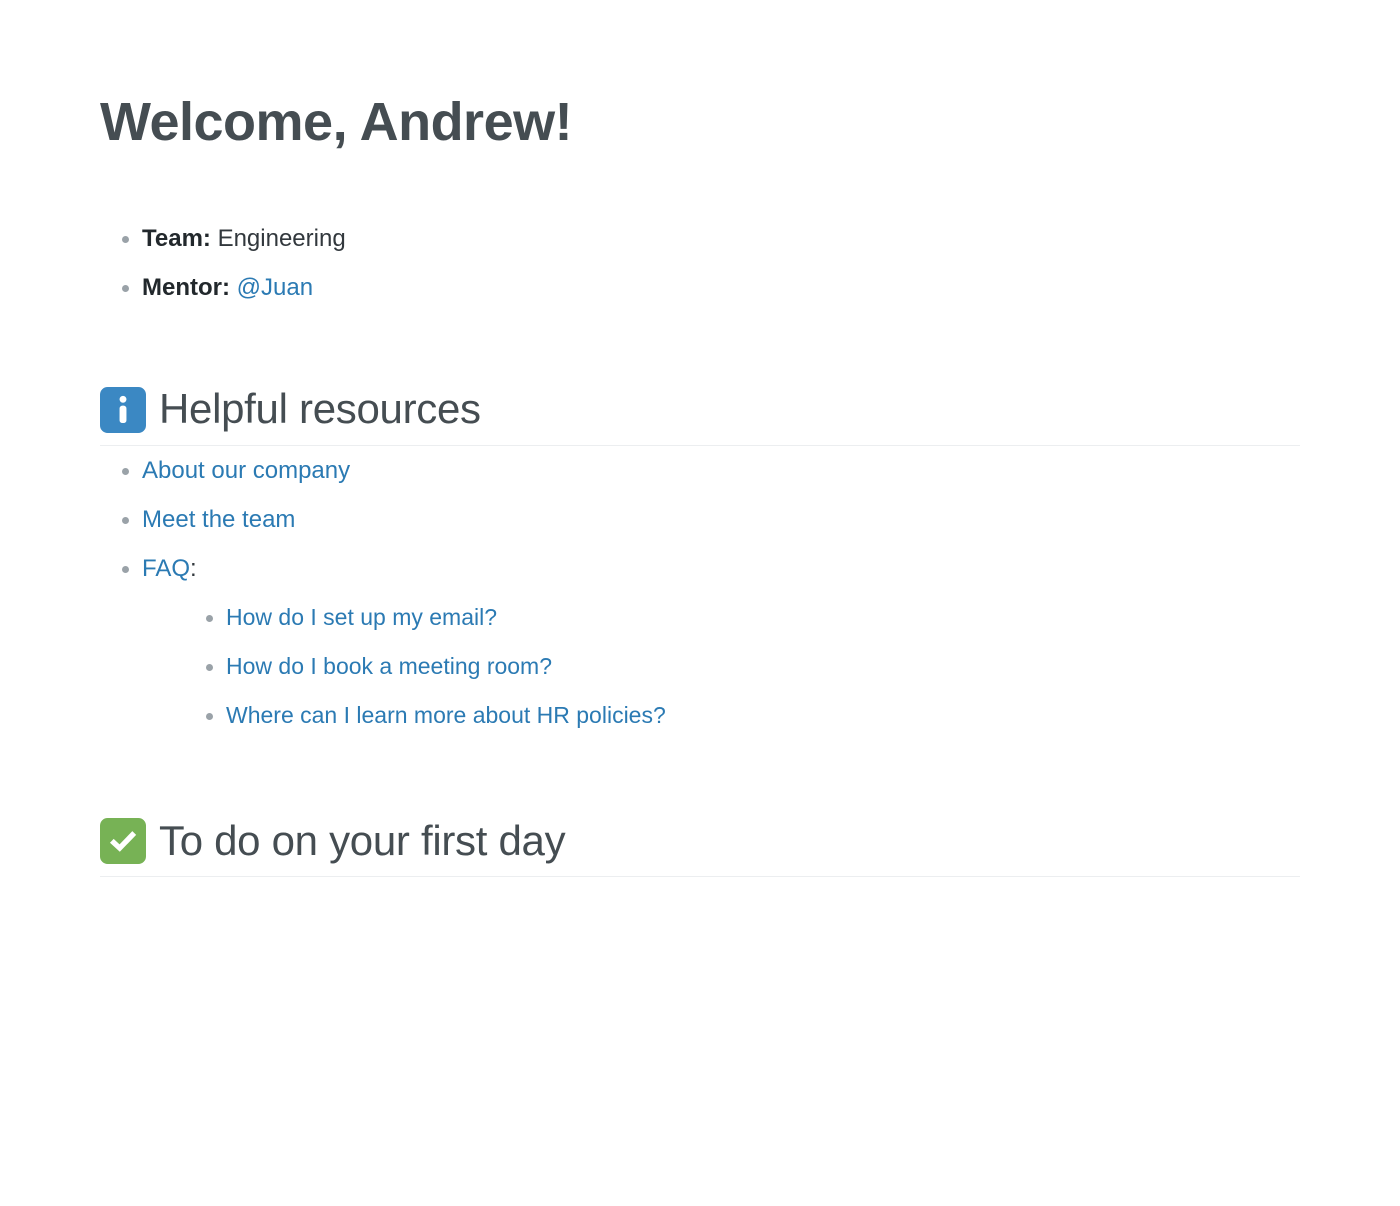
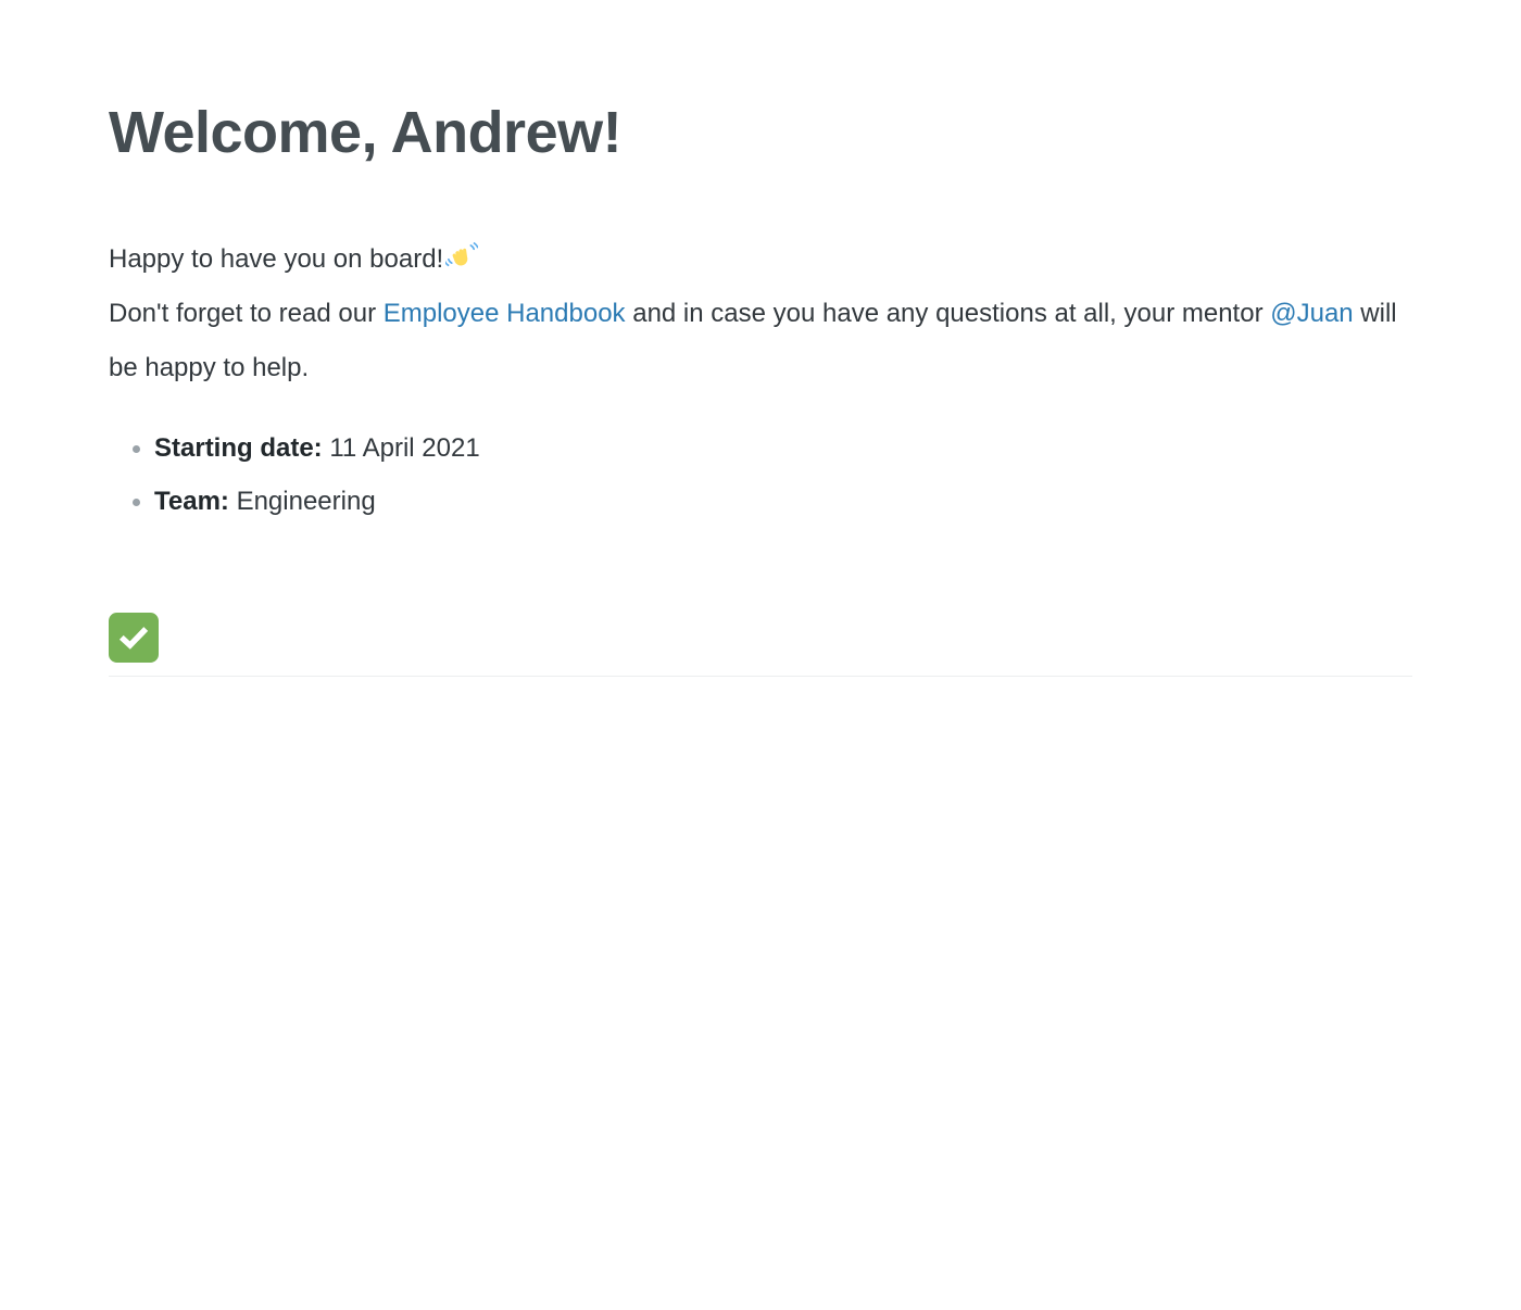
  Welcome, Andrew!
+ Happy to have you on board!
+ Don't forget to read our Employee Handbook and in case you have any questions at all, your mentor @Juan will be happy to help.
+ Starting date: 11 April 2021
  Team: Engineering
- Mentor: @Juan
- Helpful resources
- About our company
- Meet the team
- FAQ:
- How do I set up my email?
- How do I book a meeting room?
- Where can I learn more about HR policies?
- To do on your first day
